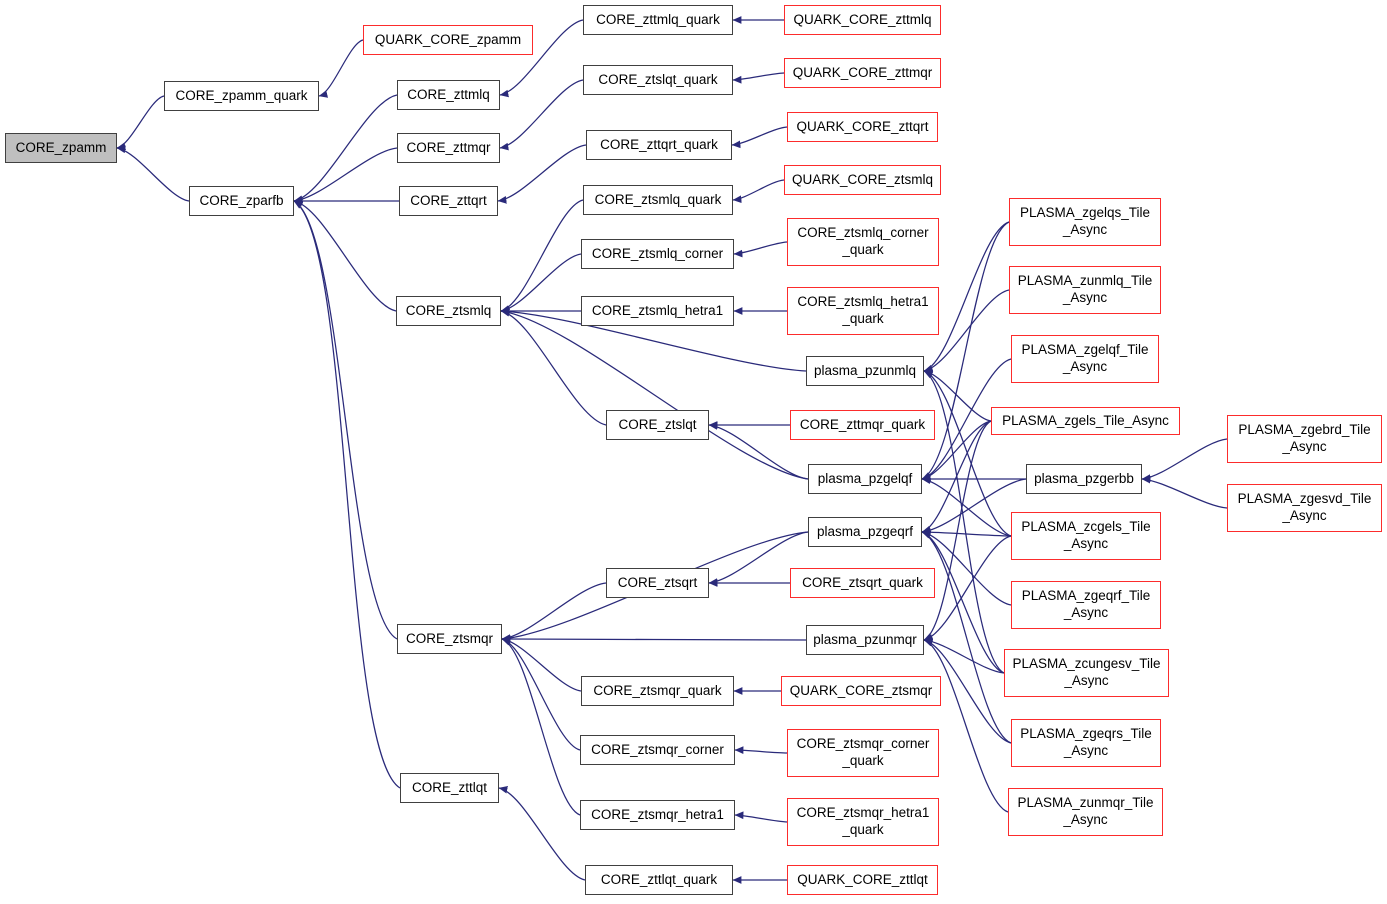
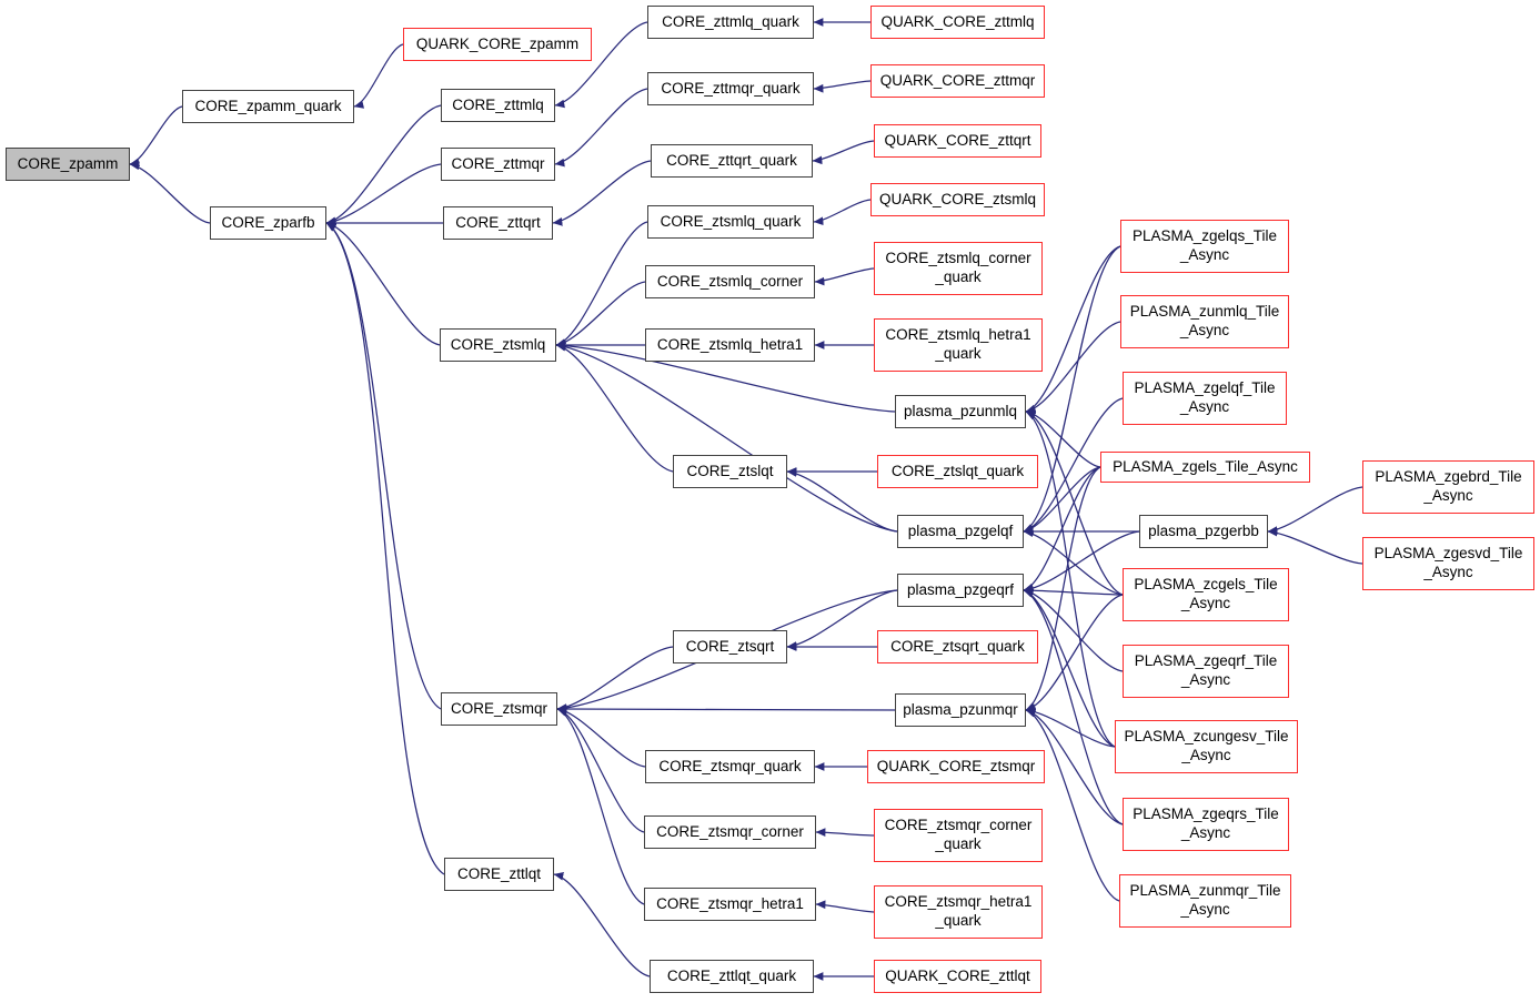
  CORE_zpamm
  CORE_zpamm_quark
  CORE_zparfb
  QUARK_CORE_zpamm
  CORE_zttmlq
  CORE_zttmqr
  CORE_zttqrt
  CORE_ztsmlq
  CORE_ztslqt
  CORE_ztsqrt
  CORE_ztsmqr
  CORE_zttlqt
  CORE_zttmlq_quark
- CORE_ztslqt_quark
+ CORE_zttmqr_quark
  CORE_zttqrt_quark
  CORE_ztsmlq_quark
  CORE_ztsmlq_corner
  CORE_ztsmlq_hetra1
  plasma_pzunmlq
  plasma_pzgelqf
  plasma_pzgeqrf
  plasma_pzunmqr
  CORE_ztsmqr_quark
  CORE_ztsmqr_corner
  CORE_ztsmqr_hetra1
  CORE_zttlqt_quark
  QUARK_CORE_zttmlq
  QUARK_CORE_zttmqr
  QUARK_CORE_zttqrt
  QUARK_CORE_ztsmlq
  CORE_ztsmlq_corner
  _quark
  CORE_ztsmlq_hetra1
  _quark
- CORE_zttmqr_quark
+ CORE_ztslqt_quark
  CORE_ztsqrt_quark
  QUARK_CORE_ztsmqr
  CORE_ztsmqr_corner
  _quark
  CORE_ztsmqr_hetra1
  _quark
  QUARK_CORE_zttlqt
  PLASMA_zgelqs_Tile
  _Async
  PLASMA_zunmlq_Tile
  _Async
  PLASMA_zgelqf_Tile
  _Async
  PLASMA_zgels_Tile_Async
  plasma_pzgerbb
  PLASMA_zcgels_Tile
  _Async
  PLASMA_zgeqrf_Tile
  _Async
  PLASMA_zcungesv_Tile
  _Async
  PLASMA_zgeqrs_Tile
  _Async
  PLASMA_zunmqr_Tile
  _Async
  PLASMA_zgebrd_Tile
  _Async
  PLASMA_zgesvd_Tile
  _Async
